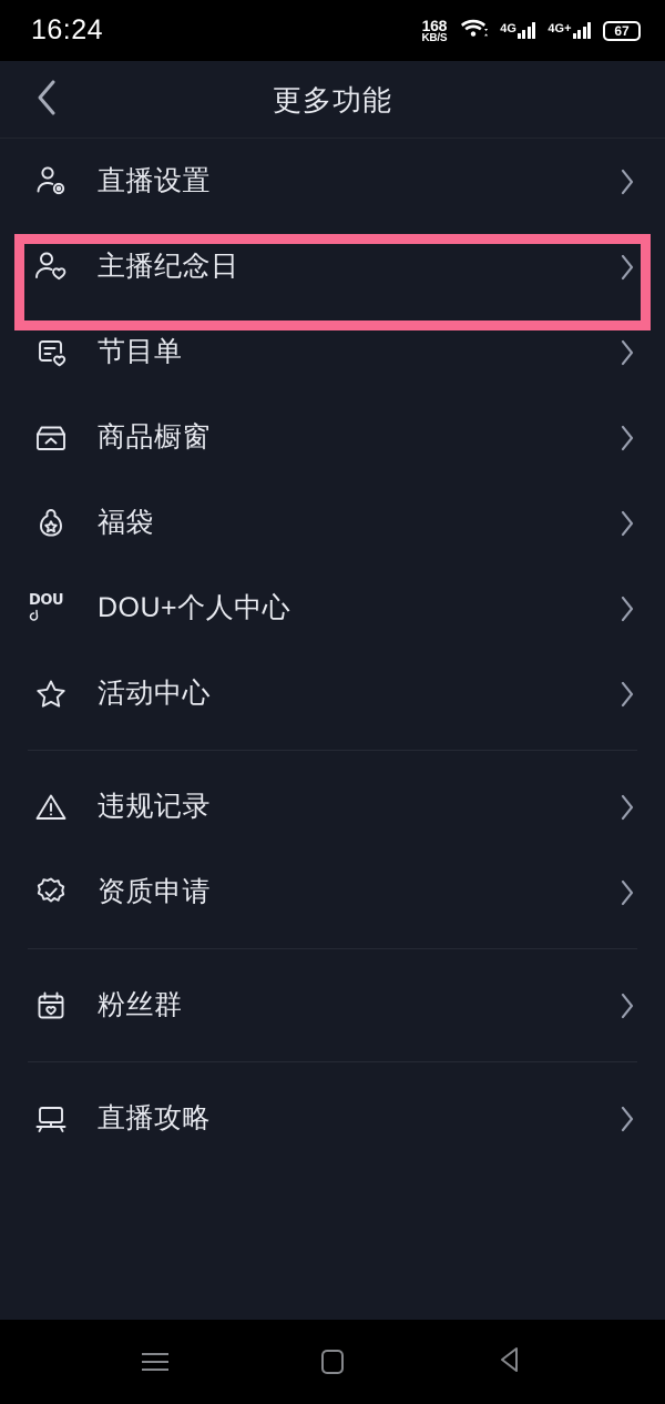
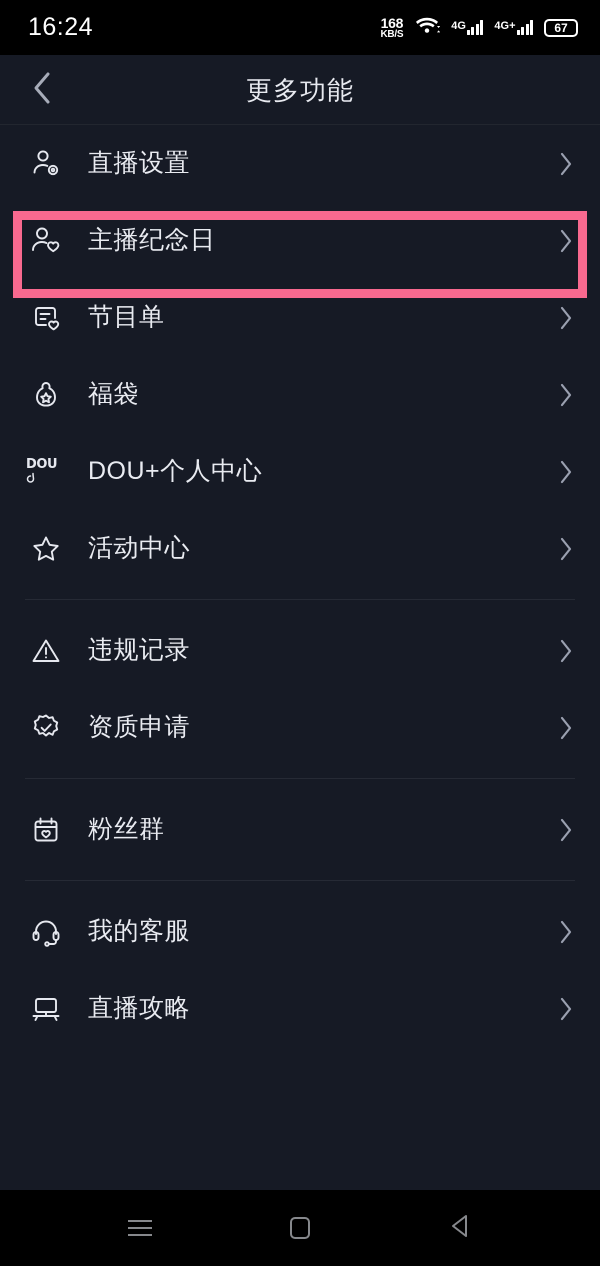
  16:24
  168
  KB/S
  4G
  4G+
  67
  更多功能
  直播设置
  主播纪念日
  节目单
- 商品橱窗
  福袋
  DOU
  DOU+个人中心
  活动中心
  违规记录
  资质申请
  粉丝群
+ 我的客服
  直播攻略
